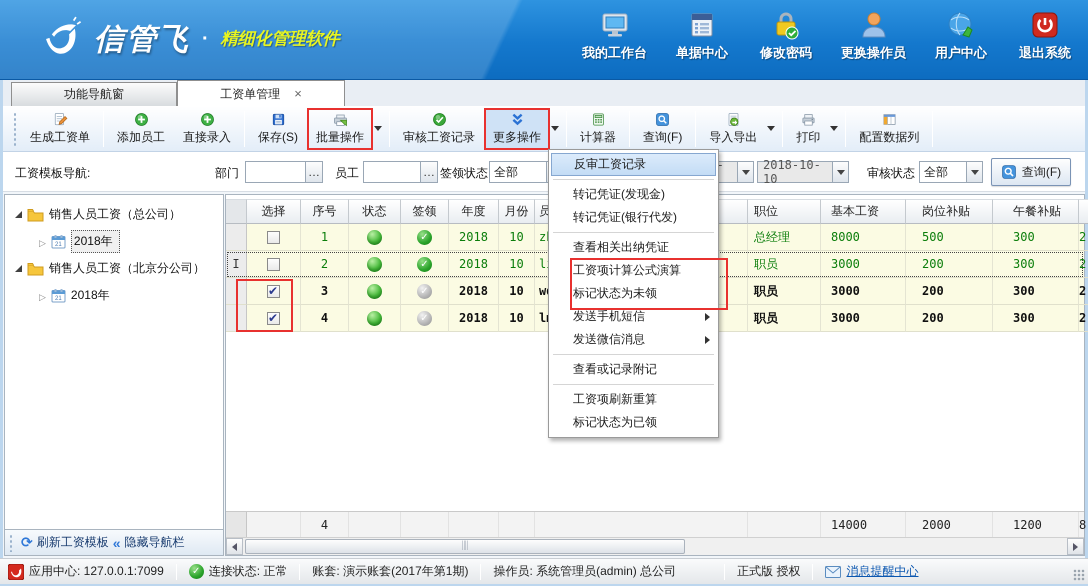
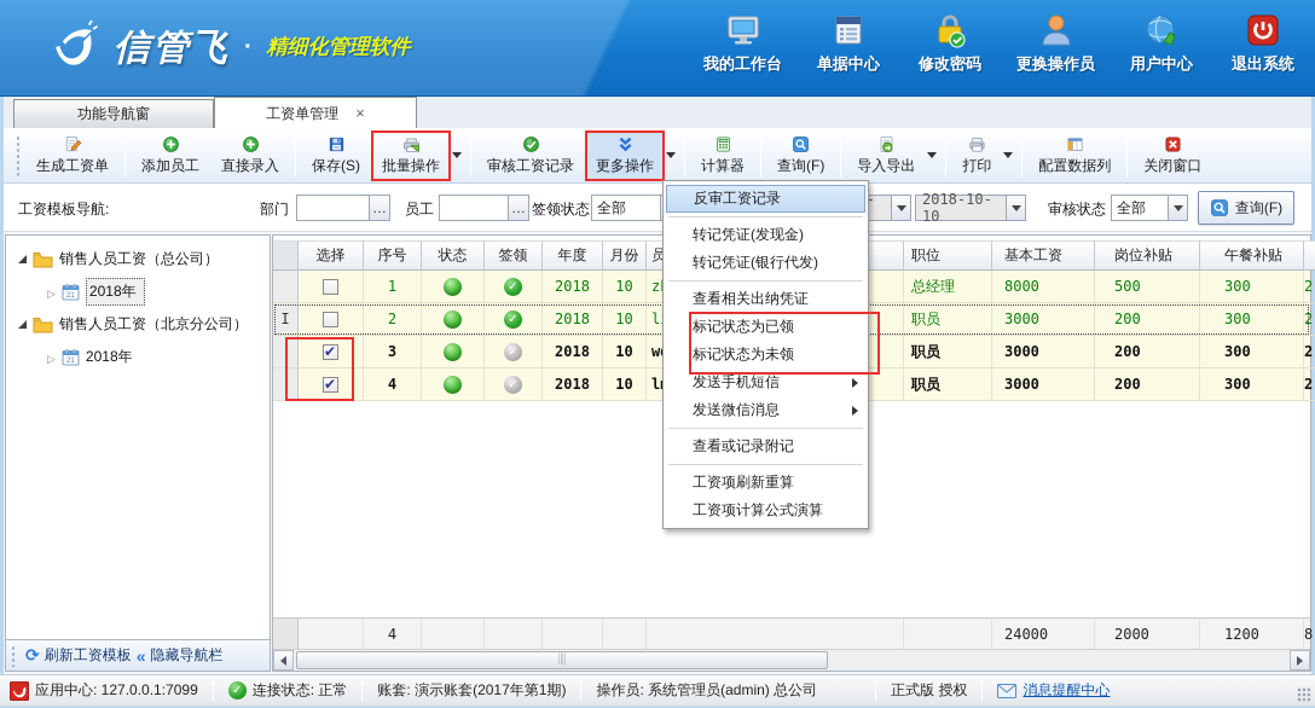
  信管飞
  ·
  精细化管理软件
  我的工作台
  单据中心
  修改密码
  更换操作员
  用户中心
  退出系统
  功能导航窗
  工资单管理
  ×
  生成工资单
  添加员工
  直接录入
  保存(S)
  批量操作
  审核工资记录
  更多操作
  计算器
  查询(F)
  导入导出
  打印
  配置数据列
+ 关闭窗口
  工资模板导航:
  部门
  员工
  签领状态
  全部
  2018-10-10
  审核状态
  全部
  查询(F)
  销售人员工资（总公司）
  2018年
  销售人员工资（北京分公司）
  2018年
  ⟳
  刷新工资模板
  «
  隐藏导航栏
  选择
  序号
  状态
  签领
  年度
  月份
  职位
  基本工资
  岗位补贴
  午餐补贴
  1
  ✓
  2018
  10
  总经理
  8000
  500
  300
  2
  I
  2
  ✓
  2018
  10
  职员
  3000
  200
  300
  2
  3
  ✓
  2018
  10
  职员
  3000
  200
  300
  2
  4
  ✓
  2018
  10
  职员
  3000
  200
  300
  2
  4
- 14000
+ 24000
  2000
  1200
  8
  反审工资记录
  转记凭证(发现金)
  转记凭证(银行代发)
  查看相关出纳凭证
- 工资项计算公式演算
+ 标记状态为已领
  标记状态为未领
  发送手机短信
  发送微信消息
  查看或记录附记
  工资项刷新重算
- 标记状态为已领
+ 工资项计算公式演算
  应用中心: 127.0.0.1:7099
  ✓
  连接状态: 正常
  账套: 演示账套(2017年第1期)
  操作员: 系统管理员(admin) 总公司
  正式版 授权
  消息提醒中心
